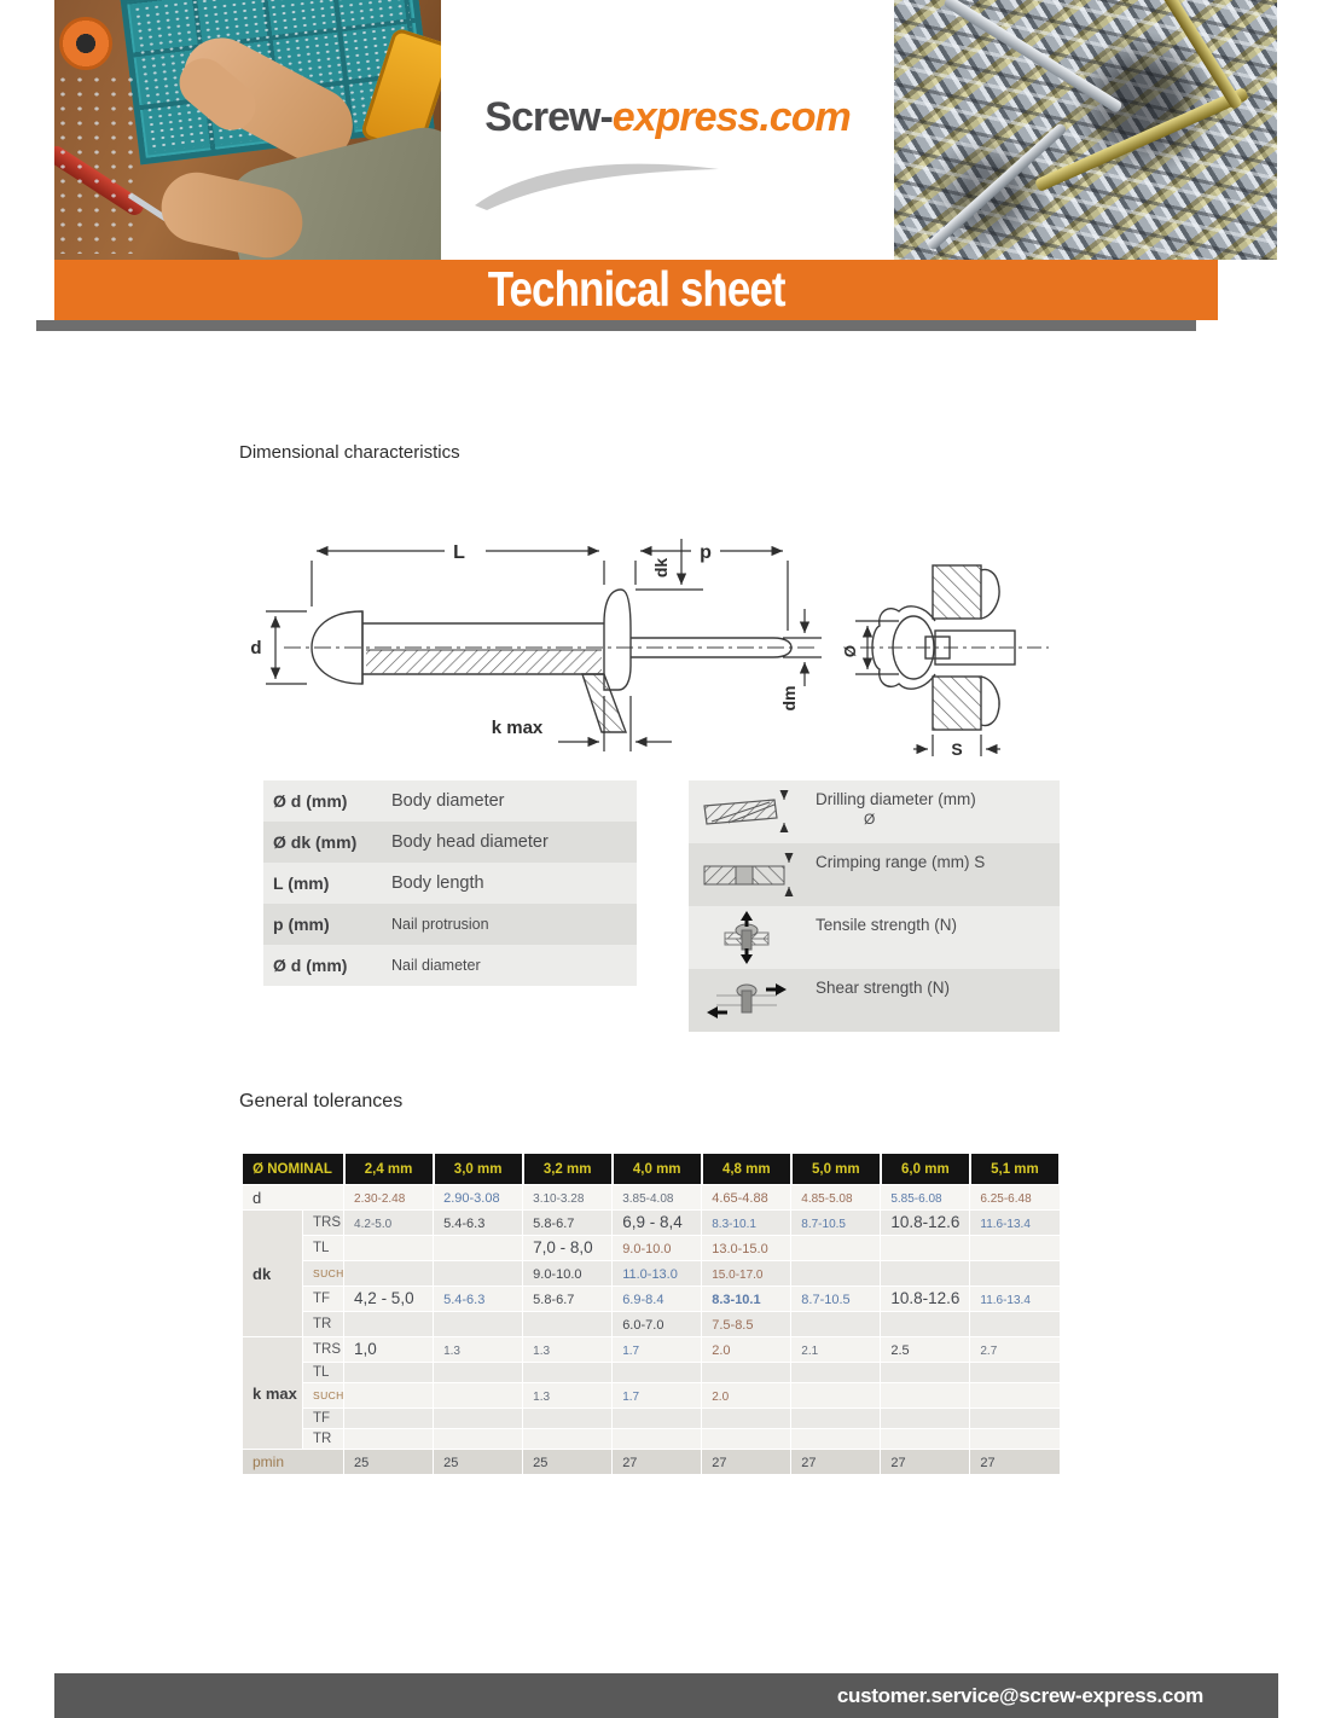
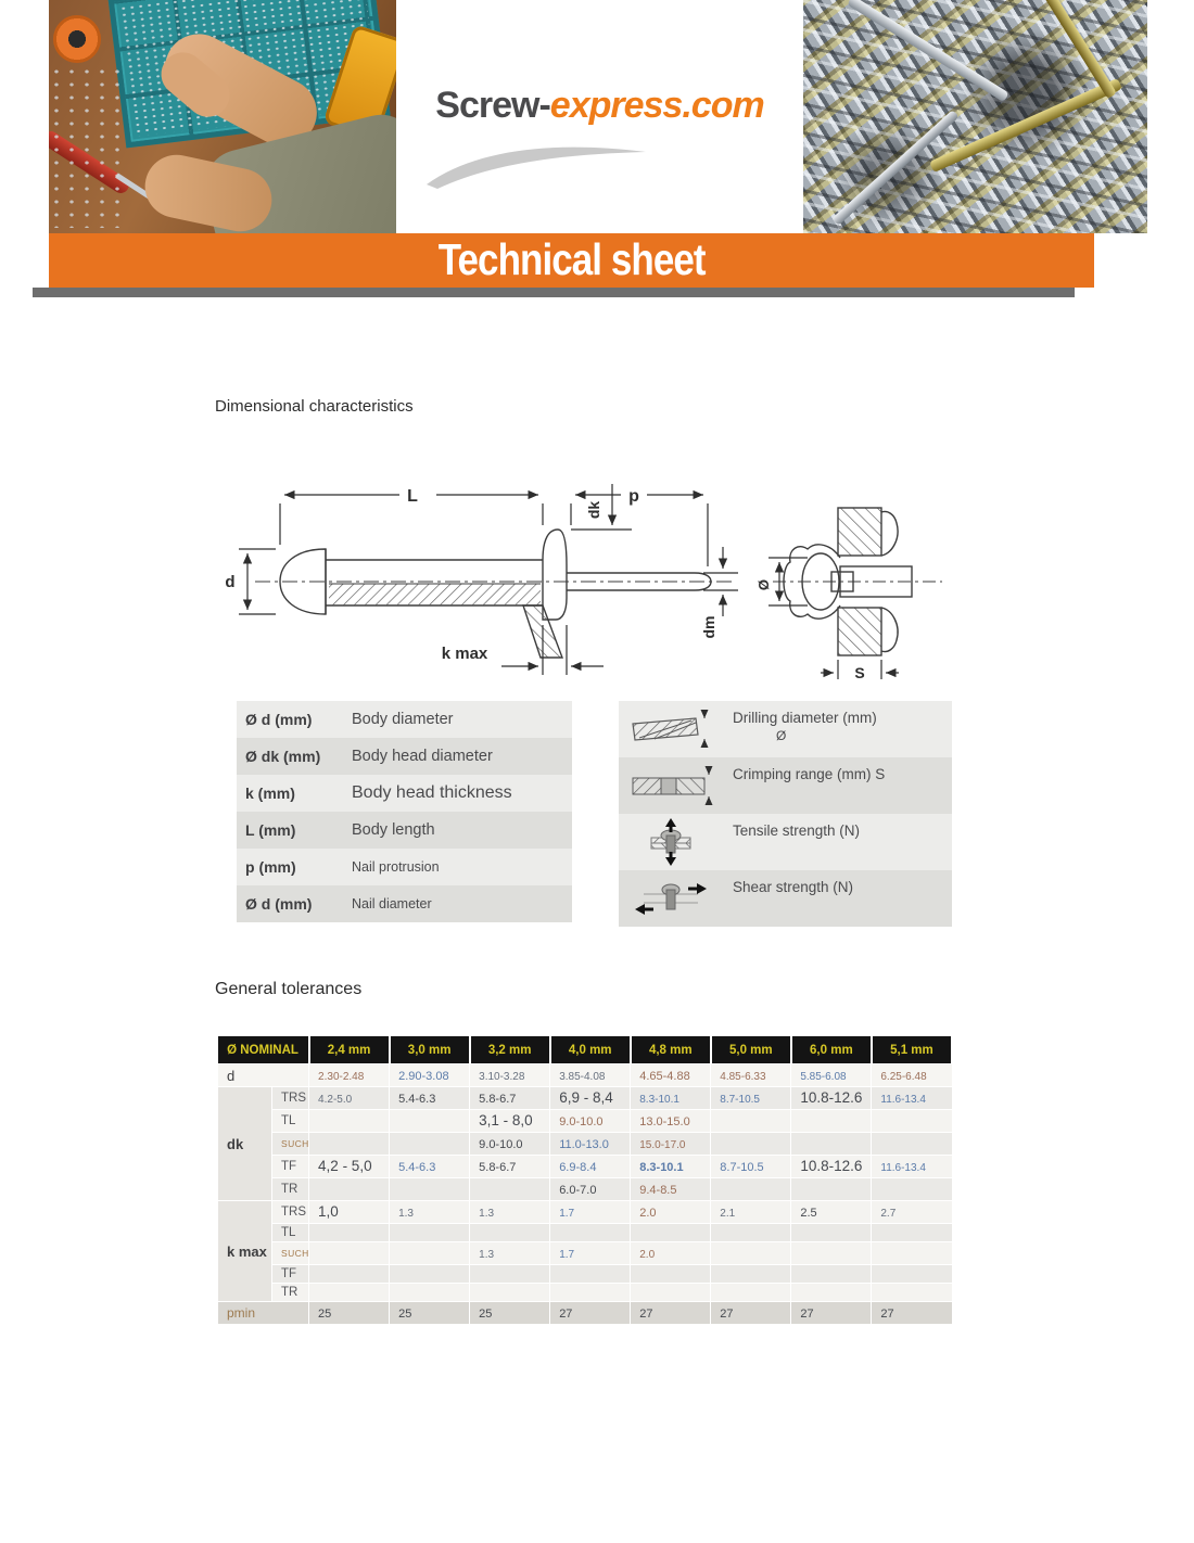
  Screw-express.com
  Technical sheet
  Dimensional characteristics
  L
  p
  d
  k max
  S
  Ø d (mm)
  Body diameter
  Ø dk (mm)
  Body head diameter
+ k (mm)
+ Body head thickness
  L (mm)
  Body length
  p (mm)
  Nail protrusion
  Ø d (mm)
  Nail diameter
  Drilling diameter (mm)
  Ø
  Crimping range (mm) S
  Tensile strength (N)
  Shear strength (N)
  General tolerances
  Ø NOMINAL	2,4 mm	3,0 mm	3,2 mm	4,0 mm	4,8 mm	5,0 mm	6,0 mm	5,1 mm
- d	2.30-2.48	2.90-3.08	3.10-3.28	3.85-4.08	4.65-4.88	4.85-5.08	5.85-6.08	6.25-6.48
+ d	2.30-2.48	2.90-3.08	3.10-3.28	3.85-4.08	4.65-4.88	4.85-6.33	5.85-6.08	6.25-6.48
  dk	TRS	4.2-5.0	5.4-6.3	5.8-6.7	6,9 - 8,4	8.3-10.1	8.7-10.5	10.8-12.6	11.6-13.4
- TL			7,0 - 8,0	9.0-10.0	13.0-15.0
+ TL			3,1 - 8,0	9.0-10.0	13.0-15.0
  SUCH			9.0-10.0	11.0-13.0	15.0-17.0
  TF	4,2 - 5,0	5.4-6.3	5.8-6.7	6.9-8.4	8.3-10.1	8.7-10.5	10.8-12.6	11.6-13.4
- TR				6.0-7.0	7.5-8.5
+ TR				6.0-7.0	9.4-8.5
  k max	TRS	1,0	1.3	1.3	1.7	2.0	2.1	2.5	2.7
  TL
  SUCH			1.3	1.7	2.0
  TF
  TR
  pmin	25	25	25	27	27	27	27	27
- customer.service@screw-express.com
